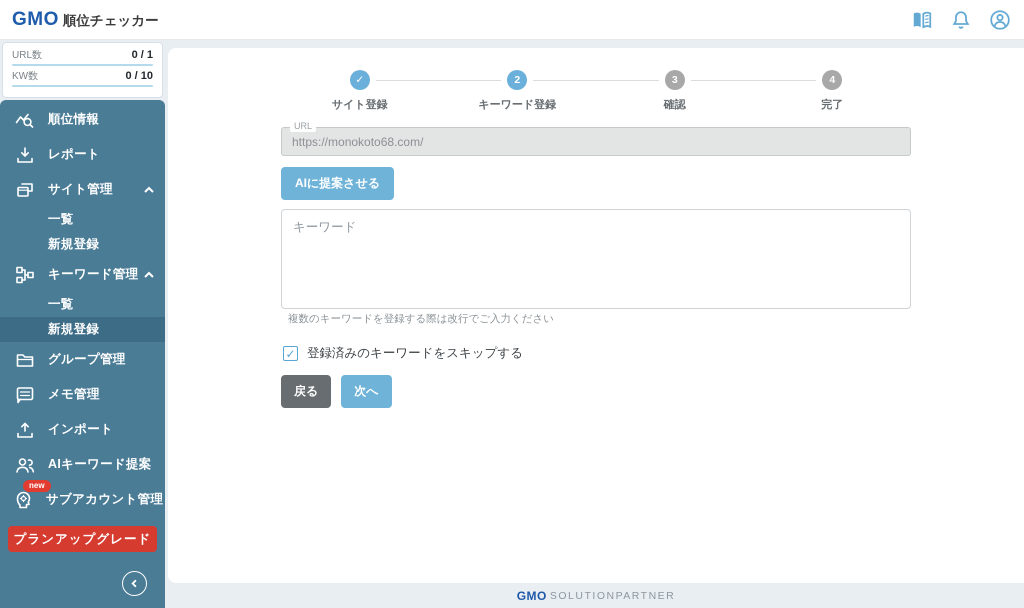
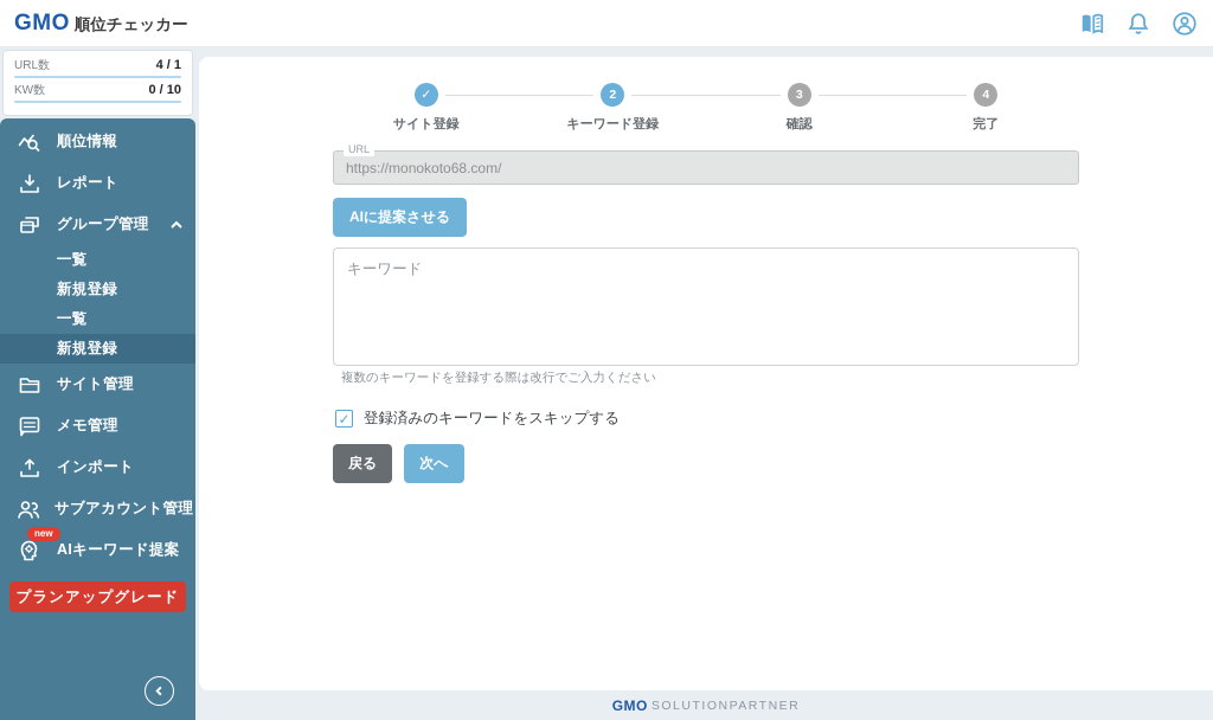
  GMO
  順位チェッカー
  URL数
- 0 / 1
+ 4 / 1
  KW数
  0 / 10
  順位情報
  レポート
- サイト管理
+ グループ管理
  一覧
  新規登録
- キーワード管理
  一覧
  新規登録
- グループ管理
+ サイト管理
  メモ管理
  インポート
- AIキーワード提案
+ サブアカウント管理
  new
- サブアカウント管理
+ AIキーワード提案
  プランアップグレード
  ✓
  サイト登録
  2
  キーワード登録
  3
  確認
  4
  完了
  URL
  https://monokoto68.com/
  AIに提案させる
  キーワード
  複数のキーワードを登録する際は改行でご入力ください
  登録済みのキーワードをスキップする
  戻る
  次へ
  GMO
  SOLUTIONPARTNER
